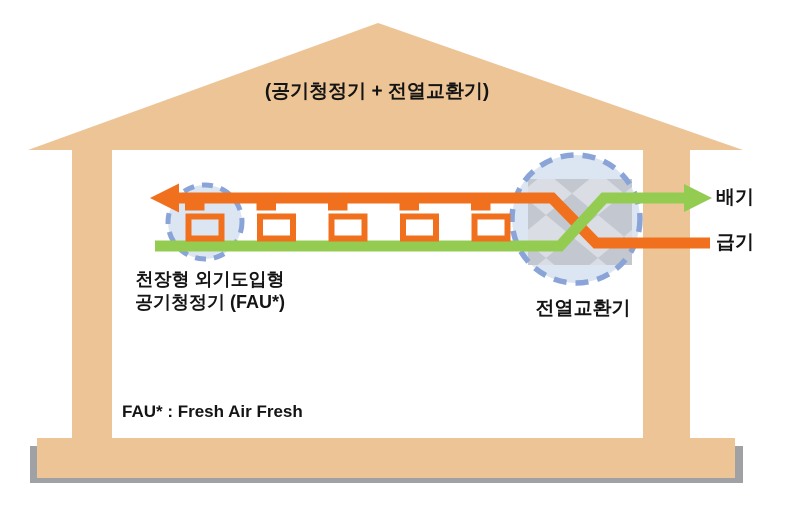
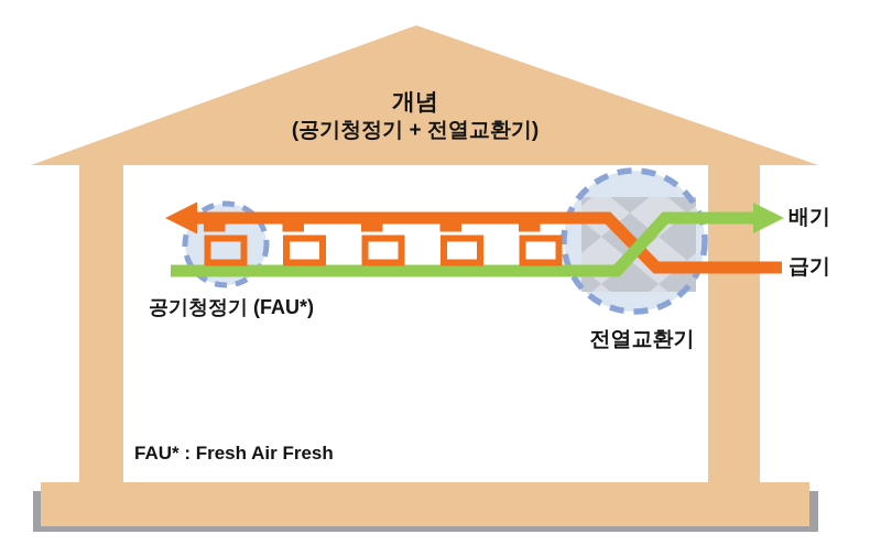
+ 개념
  (공기청정기 + 전열교환기)
- 천장형 외기도입형
  공기청정기 (FAU*)
  전열교환기
  배기
  급기
  FAU* : Fresh Air Fresh
